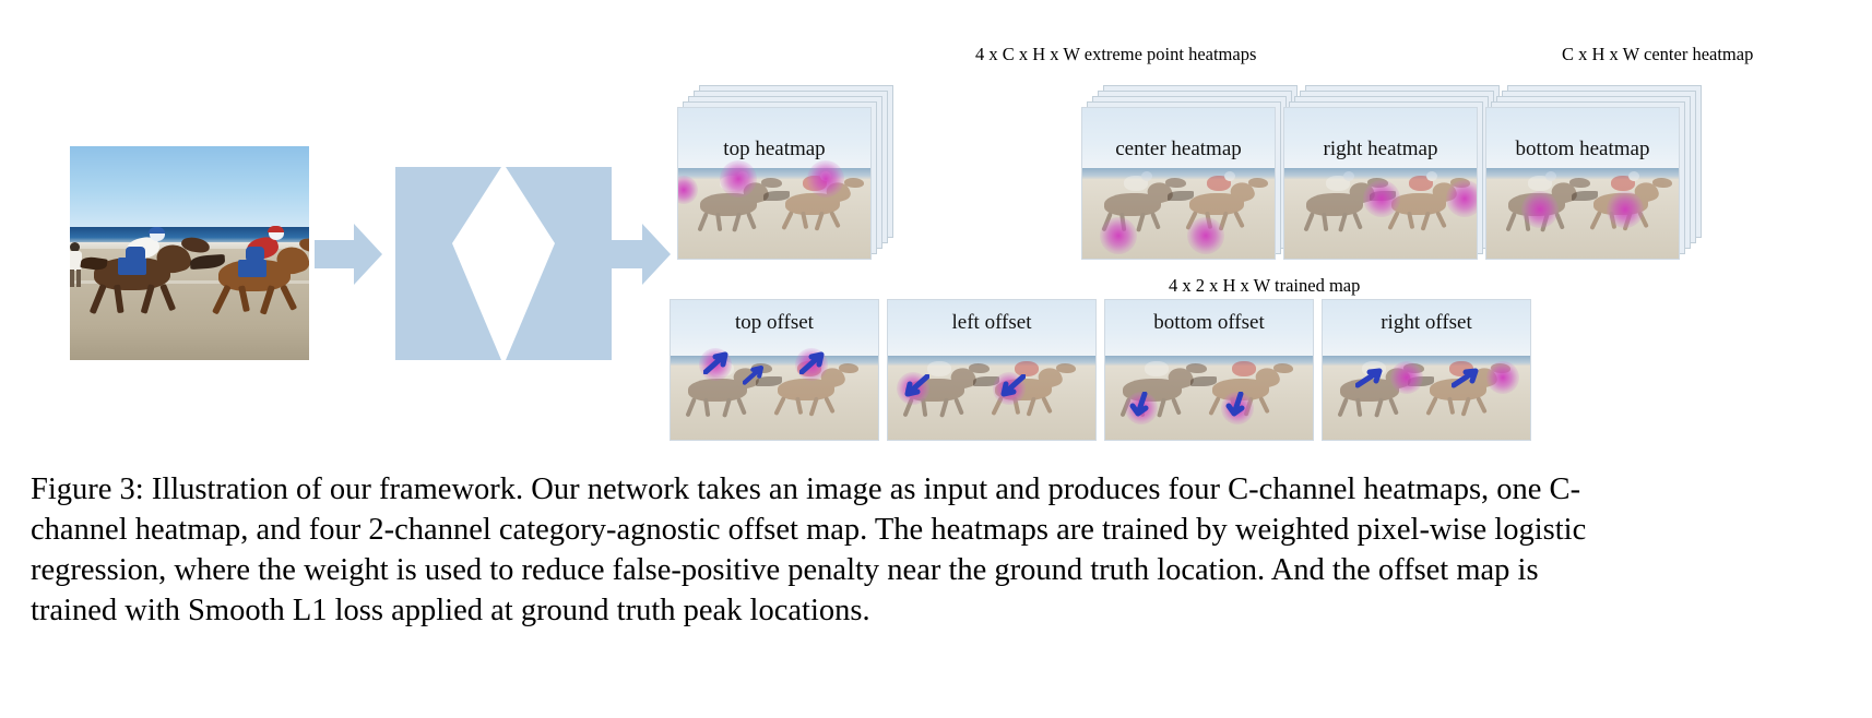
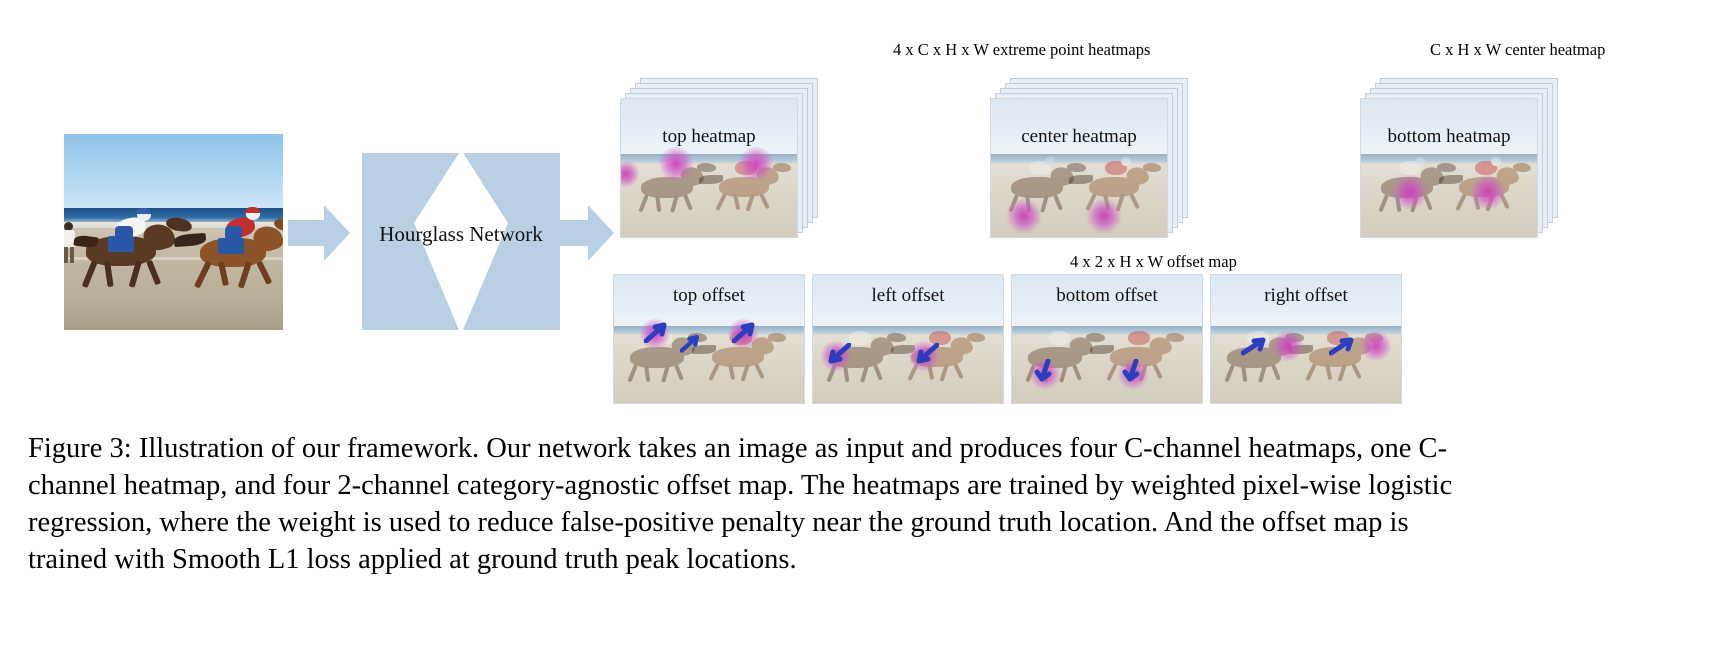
+ Hourglass Network
  4 x C x H x W extreme point heatmaps
  C x H x W center heatmap
- 4 x 2 x H x W trained map
+ 4 x 2 x H x W offset map
  top heatmap
  center heatmap
- right heatmap
  bottom heatmap
  top offset
  left offset
  bottom offset
  right offset
  Figure 3: Illustration of our framework. Our network takes an image as input and produces four C-channel heatmaps, one C-
  channel heatmap, and four 2-channel category-agnostic offset map. The heatmaps are trained by weighted pixel-wise logistic
  regression, where the weight is used to reduce false-positive penalty near the ground truth location. And the offset map is
  trained with Smooth L1 loss applied at ground truth peak locations.
